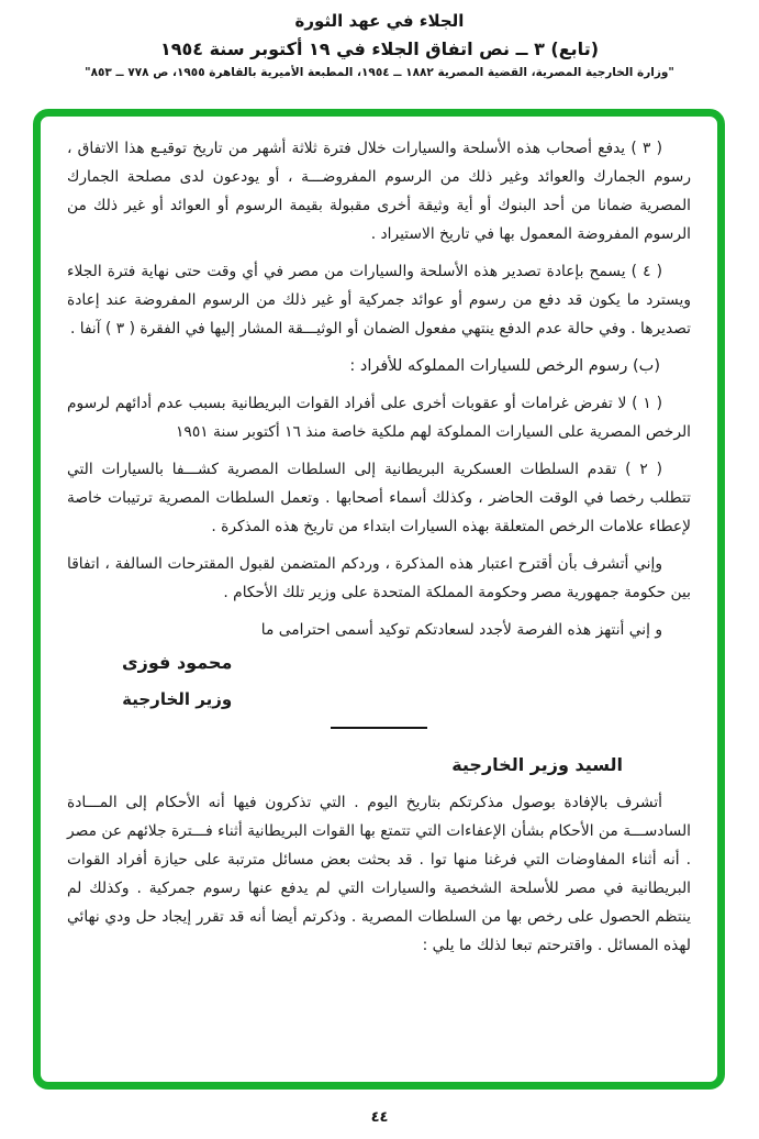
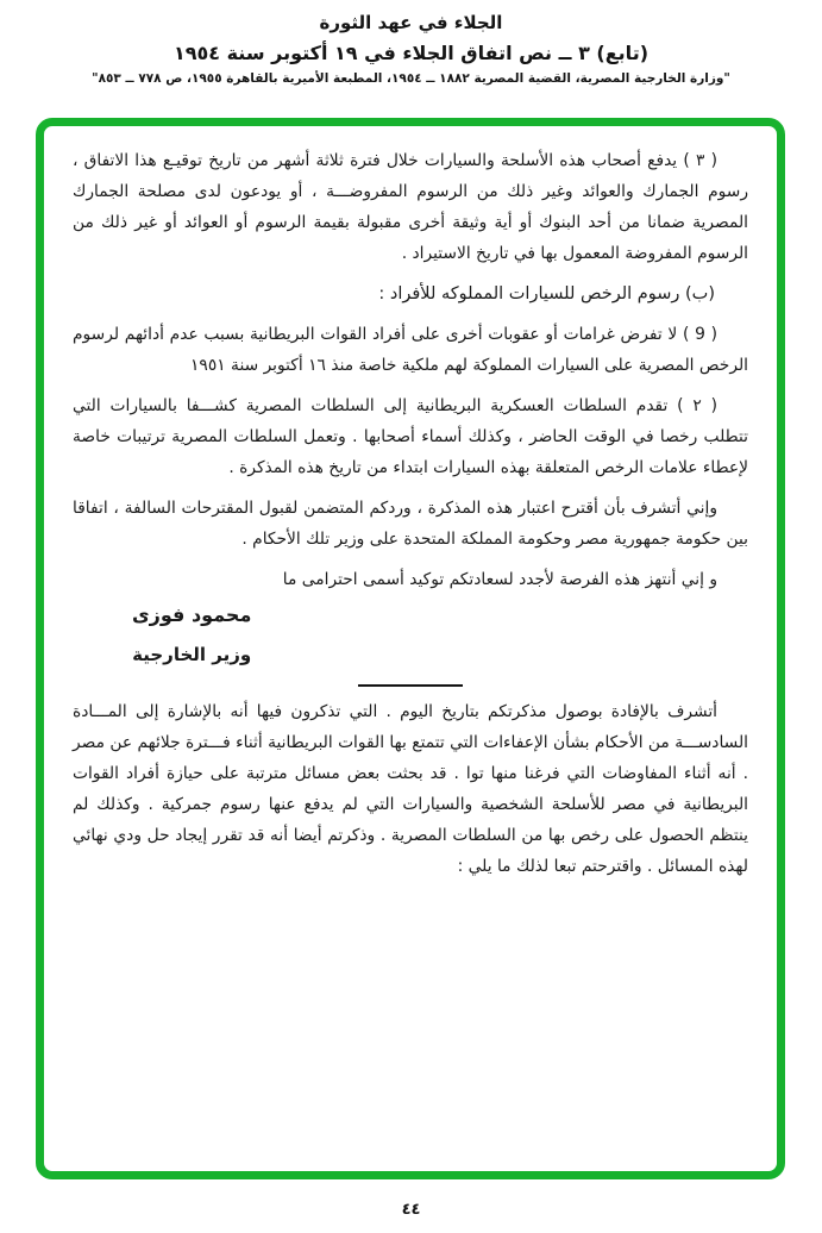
  الجلاء في عهد الثورة
  (تابع) ٣ ــ نص اتفاق الجلاء في ١٩ أكتوبر سنة ١٩٥٤
  "وزارة الخارجية المصرية، القضية المصرية ١٨٨٢ ــ ١٩٥٤، المطبعة الأميرية بالقاهرة ١٩٥٥، ص ٧٧٨ ــ ٨٥٣"
  ( ٣ ) يدفع أصحاب هذه الأسلحة والسيارات خلال فترة ثلاثة أشهر من تاريخ توقيـع هذا الاتفاق ، رسوم الجمارك والعوائد وغير ذلك من الرسوم المفروضـــة ، أو يودعون لدى مصلحة الجمارك المصرية ضمانا من أحد البنوك أو أية وثيقة أخرى مقبولة بقيمة الرسوم أو العوائد أو غير ذلك من الرسوم المفروضة المعمول بها في تاريخ الاستيراد .
- ( ٤ ) يسمح بإعادة تصدير هذه الأسلحة والسيارات من مصر في أي وقت حتى نهاية فترة الجلاء ويسترد ما يكون قد دفع من رسوم أو عوائد جمركية أو غير ذلك من الرسوم المفروضة عند إعادة تصديرها . وفي حالة عدم الدفع ينتهي مفعول الضمان أو الوثيـــقة المشار إليها في الفقرة ( ٣ ) آنفا .
  (ب) رسوم الرخص للسيارات المملوكه للأفراد :
- ( ١ ) لا تفرض غرامات أو عقوبات أخرى على أفراد القوات البريطانية بسبب عدم أدائهم لرسوم الرخص المصرية على السيارات المملوكة لهم ملكية خاصة منذ ١٦ أكتوبر سنة ١٩٥١
+ ( 9 ) لا تفرض غرامات أو عقوبات أخرى على أفراد القوات البريطانية بسبب عدم أدائهم لرسوم الرخص المصرية على السيارات المملوكة لهم ملكية خاصة منذ ١٦ أكتوبر سنة ١٩٥١
  ( ٢ ) تقدم السلطات العسكرية البريطانية إلى السلطات المصرية كشـــفا بالسيارات التي تتطلب رخصا في الوقت الحاضر ، وكذلك أسماء أصحابها . وتعمل السلطات المصرية ترتيبات خاصة لإعطاء علامات الرخص المتعلقة بهذه السيارات ابتداء من تاريخ هذه المذكرة .
  وإني أتشرف بأن أقترح اعتبار هذه المذكرة ، وردكم المتضمن لقبول المقترحات السالفة ، اتفاقا بين حكومة جمهورية مصر وحكومة المملكة المتحدة على وزير تلك الأحكام .
  و إني أنتهز هذه الفرصة لأجدد لسعادتكم توكيد أسمى احترامى ما
  محمود فوزى
  وزير الخارجية
- السيد وزير الخارجية
- أتشرف بالإفادة بوصول مذكرتكم بتاريخ اليوم . التي تذكرون فيها أنه الأحكام إلى المـــادة السادســـة من الأحكام بشأن الإعفاءات التي تتمتع بها القوات البريطانية أثناء فـــترة جلائهم عن مصر . أنه أثناء المفاوضات التي فرغنا منها توا . قد بحثت بعض مسائل مترتبة على حيازة أفراد القوات البريطانية في مصر للأسلحة الشخصية والسيارات التي لم يدفع عنها رسوم جمركية . وكذلك لم ينتظم الحصول على رخص بها من السلطات المصرية . وذكرتم أيضا أنه قد تقرر إيجاد حل ودي نهائي لهذه المسائل . واقترحتم تبعا لذلك ما يلي :
+ أتشرف بالإفادة بوصول مذكرتكم بتاريخ اليوم . التي تذكرون فيها أنه بالإشارة إلى المـــادة السادســـة من الأحكام بشأن الإعفاءات التي تتمتع بها القوات البريطانية أثناء فـــترة جلائهم عن مصر . أنه أثناء المفاوضات التي فرغنا منها توا . قد بحثت بعض مسائل مترتبة على حيازة أفراد القوات البريطانية في مصر للأسلحة الشخصية والسيارات التي لم يدفع عنها رسوم جمركية . وكذلك لم ينتظم الحصول على رخص بها من السلطات المصرية . وذكرتم أيضا أنه قد تقرر إيجاد حل ودي نهائي لهذه المسائل . واقترحتم تبعا لذلك ما يلي :
  ٤٤
